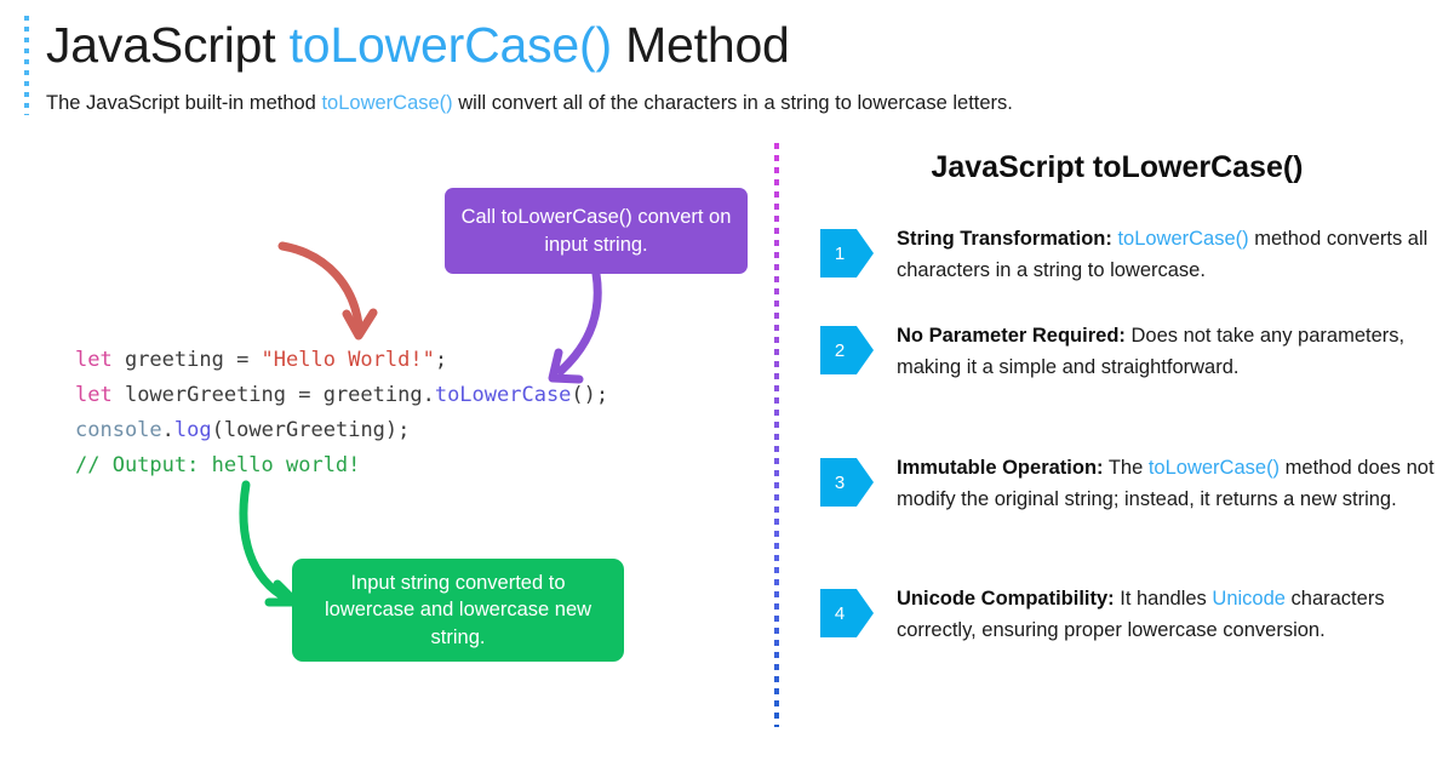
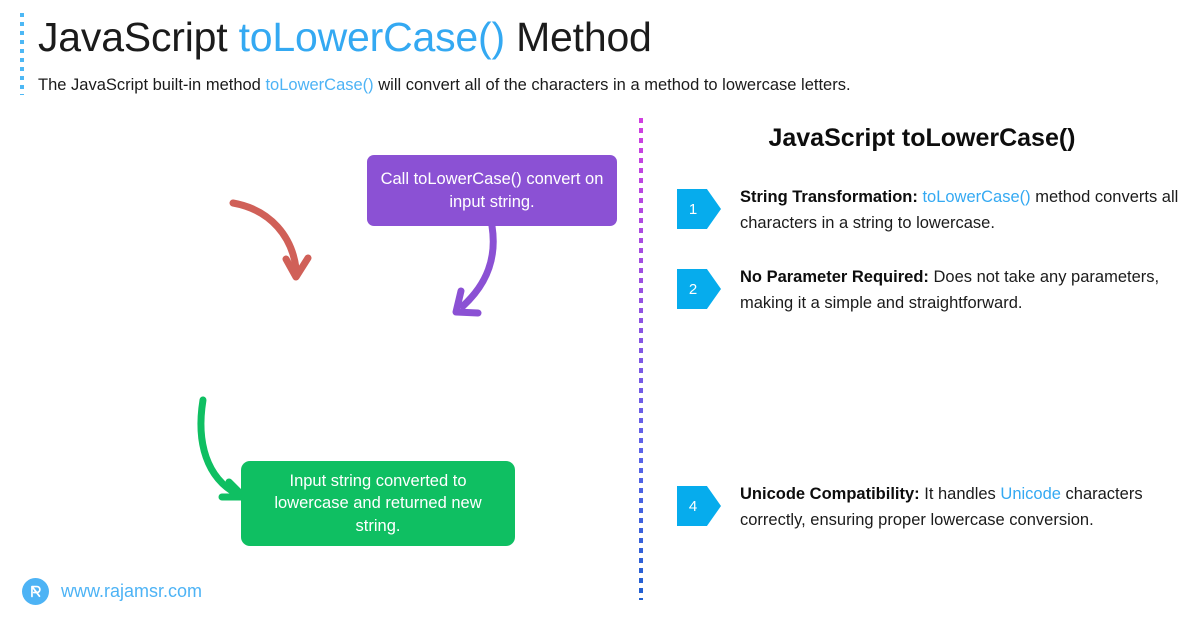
  JavaScript toLowerCase() Method
- The JavaScript built-in method toLowerCase() will convert all of the characters in a string to lowercase letters.
+ The JavaScript built-in method toLowerCase() will convert all of the characters in a method to lowercase letters.
  Call toLowerCase() convert on input string.
- Input string converted to lowercase and lowercase new string.
+ Input string converted to lowercase and returned new string.
- let greeting = "Hello World!"; let lowerGreeting = greeting.toLowerCase(); console.log(lowerGreeting); // Output: hello world!
  JavaScript toLowerCase()
  1
  String Transformation: toLowerCase() method converts all characters in a string to lowercase.
  2
  No Parameter Required: Does not take any parameters, making it a simple and straightforward.
- 3
- Immutable Operation: The toLowerCase() method does not modify the original string; instead, it returns a new string.
  4
  Unicode Compatibility: It handles Unicode characters correctly, ensuring proper lowercase conversion.
+ www.rajamsr.com
